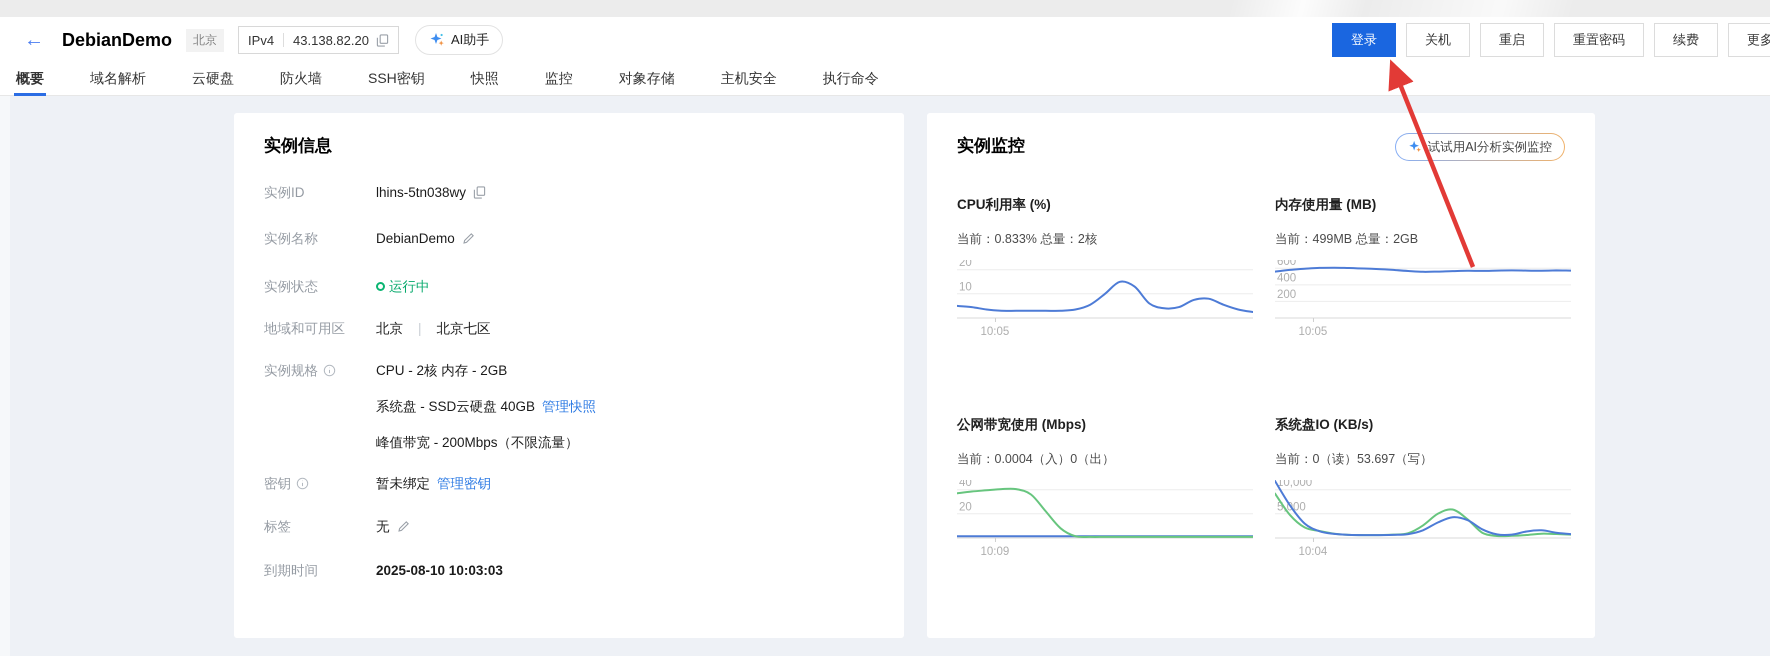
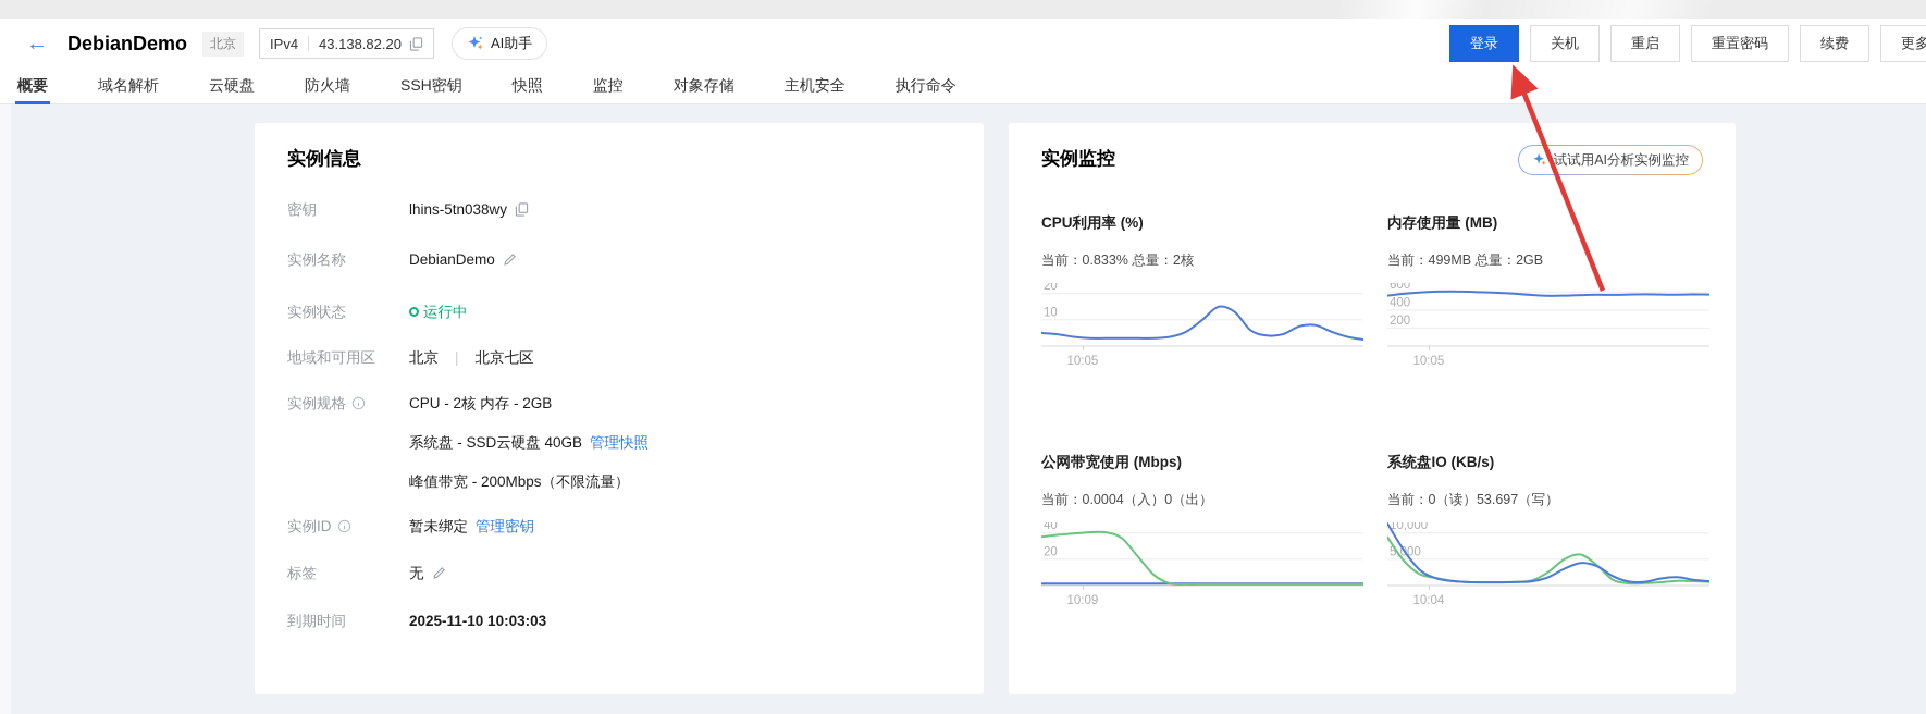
  ←
  DebianDemo
  北京
  IPv4
  43.138.82.20
  AI助手
  登录
  关机
  重启
  重置密码
  续费
  概要
  域名解析
  云硬盘
  防火墙
  SSH密钥
  快照
  监控
  对象存储
  主机安全
  执行命令
  实例信息
- 实例ID
+ 密钥
  lhins-5tn038wy
  实例名称
  DebianDemo
  实例状态
  运行中
  地域和可用区
  北京
  |
  北京七区
  实例规格
  CPU - 2核 内存 - 2GB
  系统盘 - SSD云硬盘 40GB
  管理快照
  峰值带宽 - 200Mbps（不限流量）
- 密钥
+ 实例ID
  暂未绑定
  管理密钥
  标签
  无
  到期时间
- 2025-08-10 10:03:03
+ 2025-11-10 10:03:03
  实例监控
  试试用AI分析实例监控
  CPU利用率 (%)
  当前：0.833% 总量：2核
  20
  10
  10:05
  内存使用量 (MB)
  当前：499MB 总量：2GB
  600
  400
  200
  10:05
  公网带宽使用 (Mbps)
  当前：0.0004（入）0（出）
  40
  20
  10:09
  系统盘IO (KB/s)
  当前：0（读）53.697（写）
  10,000
  5000
  10:04
